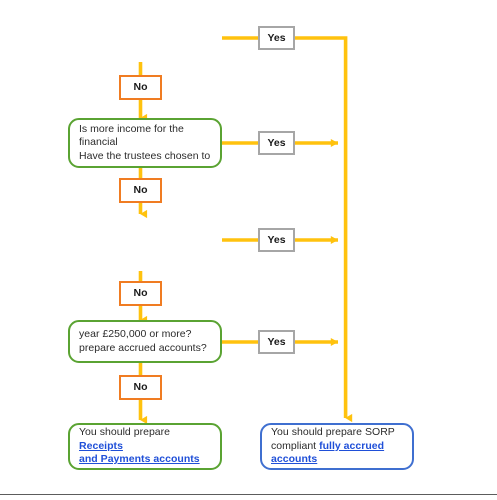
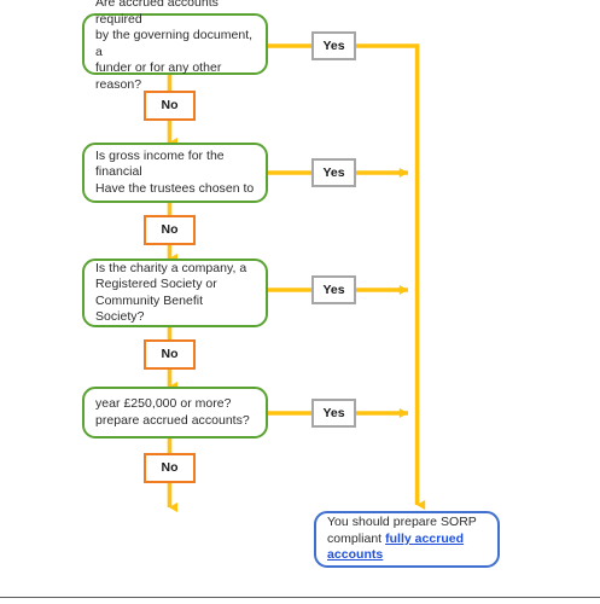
+ Are accrued accounts required
+ by the governing document, a
+ funder or for any other reason?
  No
  Yes
- Is more income for the financial
+ Is gross income for the financial
  Have the trustees chosen to
  No
  Yes
+ Is the charity a company, a
+ Registered Society or
+ Community Benefit Society?
  No
  Yes
  year £250,000 or more?
  prepare accrued accounts?
  No
  Yes
- You should prepare Receipts
- and Payments accounts
  You should prepare SORP
  compliant fully accrued
  accounts
